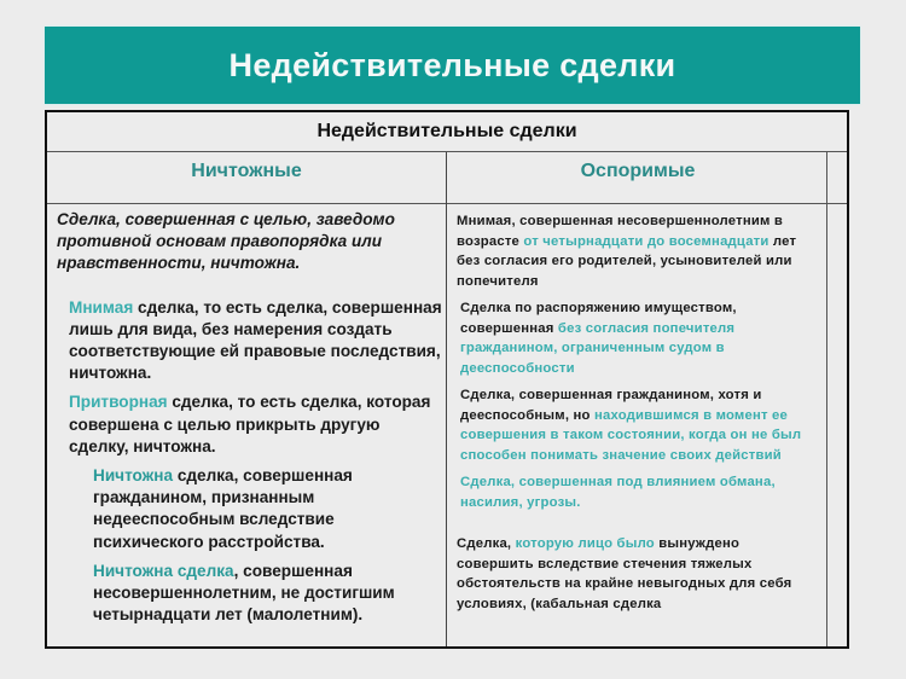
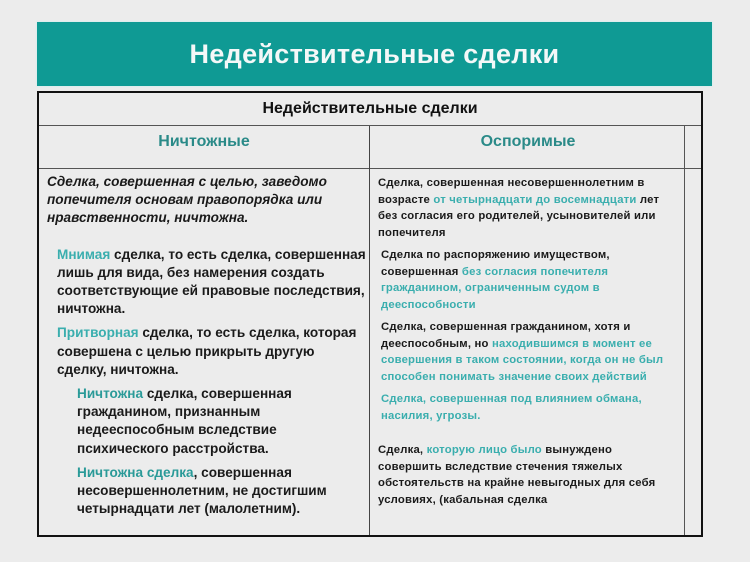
  Недействительные сделки
  Недействительные сделки
  Ничтожные
  Оспоримые
- Сделка, совершенная с целью, заведомо противной основам правопорядка или нравственности, ничтожна.
+ Сделка, совершенная с целью, заведомо попечителя основам правопорядка или нравственности, ничтожна.
  Мнимая сделка, то есть сделка, совершенная лишь для вида, без намерения создать соответствующие ей правовые последствия, ничтожна.
  Притворная сделка, то есть сделка, которая совершена с целью прикрыть другую сделку, ничтожна.
  Ничтожна сделка, совершенная гражданином, признанным недееспособным вследствие психического расстройства.
  Ничтожна сделка, совершенная несовершеннолетним, не достигшим четырнадцати лет (малолетним).
- Мнимая, совершенная несовершеннолетним в возрасте от четырнадцати до восемнадцати лет без согласия его родителей, усыновителей или попечителя
+ Сделка, совершенная несовершеннолетним в возрасте от четырнадцати до восемнадцати лет без согласия его родителей, усыновителей или попечителя
  Сделка по распоряжению имуществом, совершенная без согласия попечителя гражданином, ограниченным судом в дееспособности
  Сделка, совершенная гражданином, хотя и дееспособным, но находившимся в момент ее совершения в таком состоянии, когда он не был способен понимать значение своих действий
  Сделка, совершенная под влиянием обмана, насилия, угрозы.
  Сделка, которую лицо было вынуждено совершить вследствие стечения тяжелых обстоятельств на крайне невыгодных для себя условиях, (кабальная сделка
